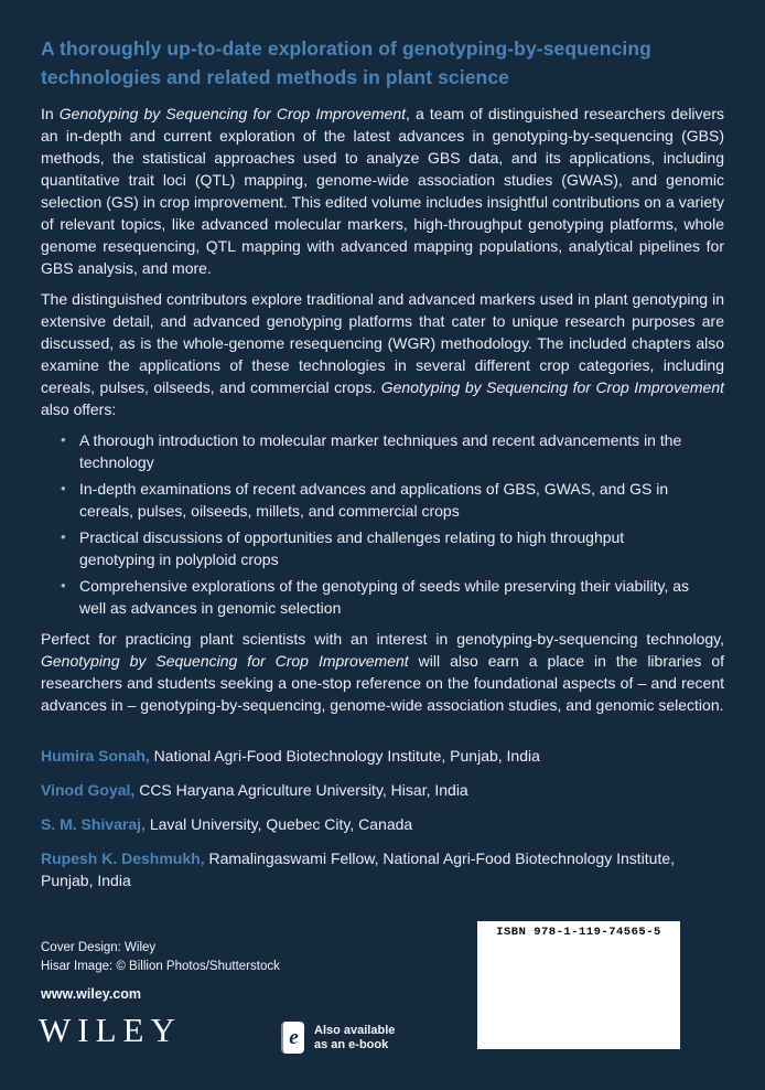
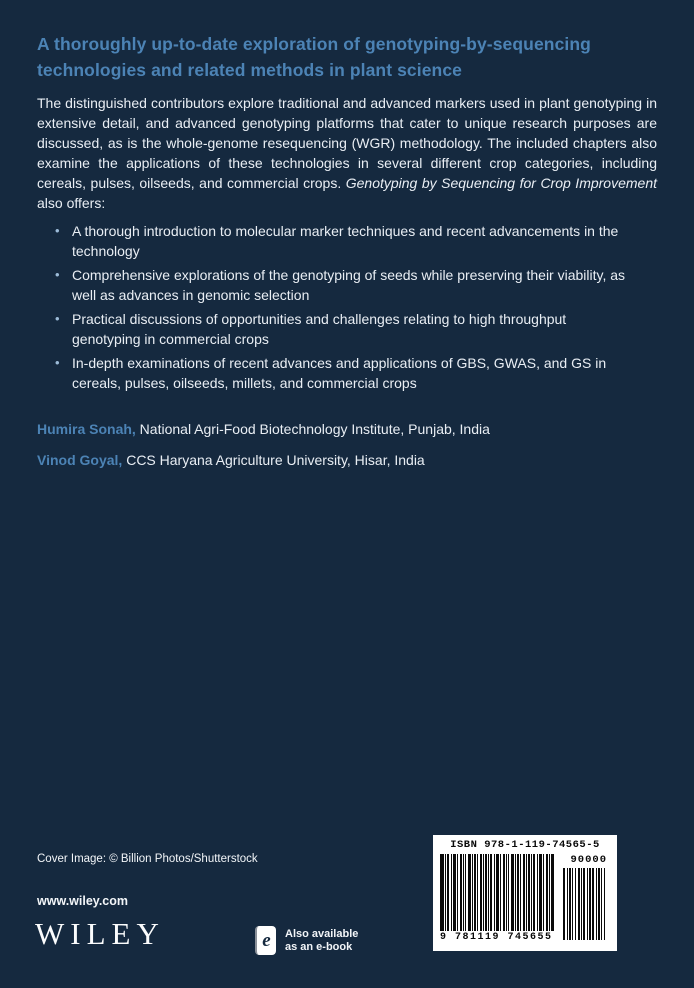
  A thoroughly up-to-date exploration of genotyping-by-sequencing technologies and related methods in plant science
- In Genotyping by Sequencing for Crop Improvement, a team of distinguished researchers delivers an in-depth and current exploration of the latest advances in genotyping-by-sequencing (GBS) methods, the statistical approaches used to analyze GBS data, and its applications, including quantitative trait loci (QTL) mapping, genome-wide association studies (GWAS), and genomic selection (GS) in crop improvement. This edited volume includes insightful contributions on a variety of relevant topics, like advanced molecular markers, high-throughput genotyping platforms, whole genome resequencing, QTL mapping with advanced mapping populations, analytical pipelines for GBS analysis, and more.
  The distinguished contributors explore traditional and advanced markers used in plant genotyping in extensive detail, and advanced genotyping platforms that cater to unique research purposes are discussed, as is the whole-genome resequencing (WGR) methodology. The included chapters also examine the applications of these technologies in several different crop categories, including cereals, pulses, oilseeds, and commercial crops. Genotyping by Sequencing for Crop Improvement also offers:
  •
  A thorough introduction to molecular marker techniques and recent advancements in the technology
  •
- In-depth examinations of recent advances and applications of GBS, GWAS, and GS in cereals, pulses, oilseeds, millets, and commercial crops
+ Comprehensive explorations of the genotyping of seeds while preserving their viability, as well as advances in genomic selection
  •
- Practical discussions of opportunities and challenges relating to high throughput genotyping in polyploid crops
+ Practical discussions of opportunities and challenges relating to high throughput genotyping in commercial crops
  •
- Comprehensive explorations of the genotyping of seeds while preserving their viability, as well as advances in genomic selection
+ In-depth examinations of recent advances and applications of GBS, GWAS, and GS in cereals, pulses, oilseeds, millets, and commercial crops
- Perfect for practicing plant scientists with an interest in genotyping-by-sequencing technology, Genotyping by Sequencing for Crop Improvement will also earn a place in the libraries of researchers and students seeking a one-stop reference on the foundational aspects of – and recent advances in – genotyping-by-sequencing, genome-wide association studies, and genomic selection.
  Humira Sonah, National Agri-Food Biotechnology Institute, Punjab, India
  Vinod Goyal, CCS Haryana Agriculture University, Hisar, India
- S. M. Shivaraj, Laval University, Quebec City, Canada
- Rupesh K. Deshmukh, Ramalingaswami Fellow, National Agri-Food Biotechnology Institute, Punjab, India
- Cover Design: Wiley
- Hisar Image: © Billion Photos/Shutterstock
+ Cover Image: © Billion Photos/Shutterstock
  www.wiley.com
  WILEY
  e
  Also available
  as an e-book
  ISBN 978-1-119-74565-5
+ 9 781119 745655
+ 90000
